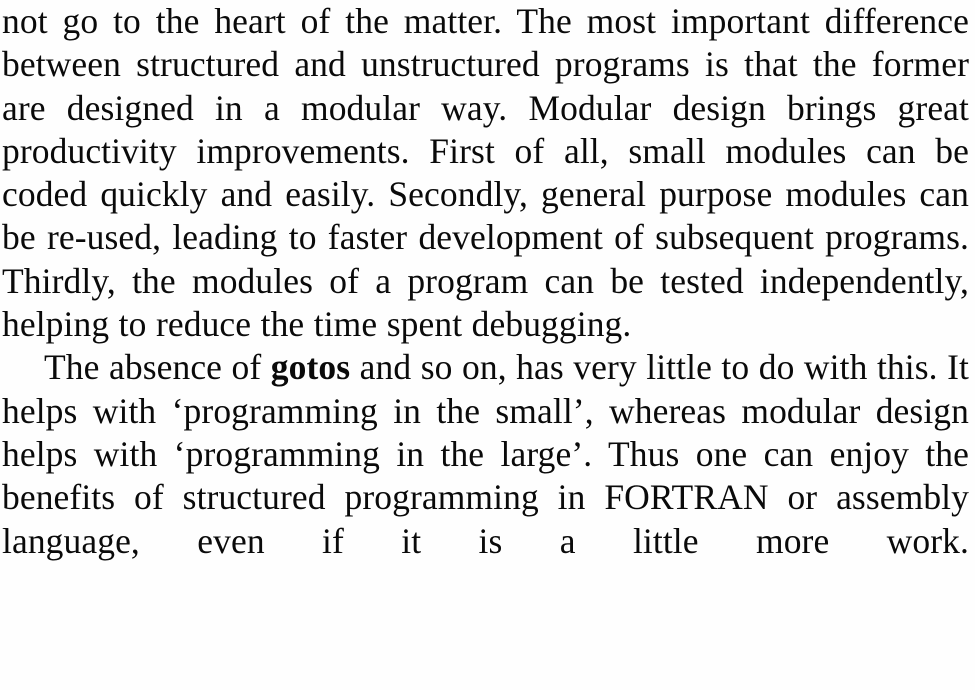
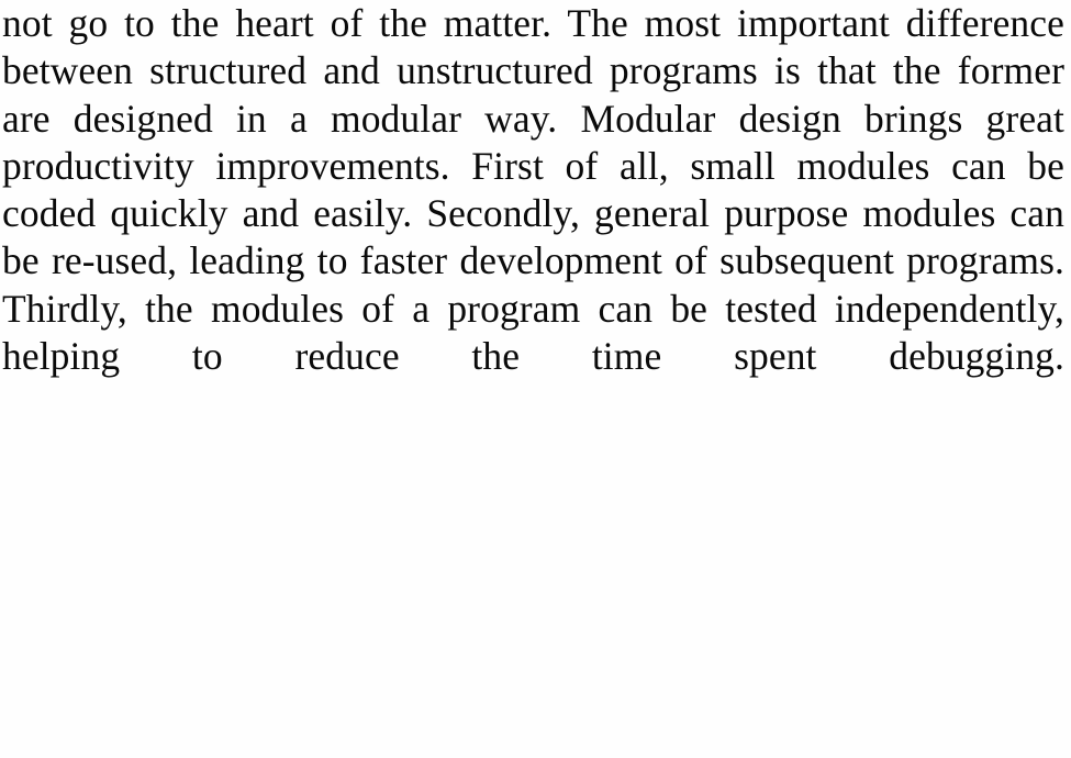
  not go to the heart of the matter. The most important difference between structured and unstructured programs is that the former are designed in a modular way. Modular design brings great productivity improvements. First of all, small modules can be coded quickly and easily. Secondly, general purpose modules can be re-used, leading to faster development of subsequent programs. Thirdly, the modules of a program can be tested independently, helping to reduce the time spent debugging.
- The absence of gotos and so on, has very little to do with this. It helps with ‘programming in the small’, whereas modular design helps with ‘programming in the large’. Thus one can enjoy the benefits of structured programming in FORTRAN or assembly language, even if it is a little more work.
